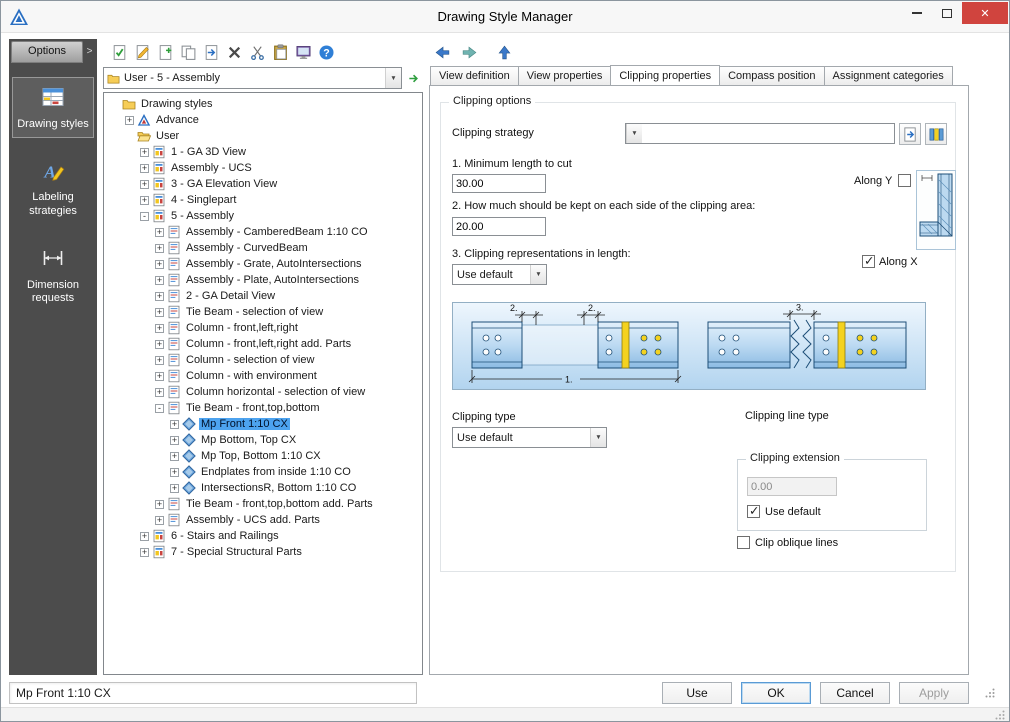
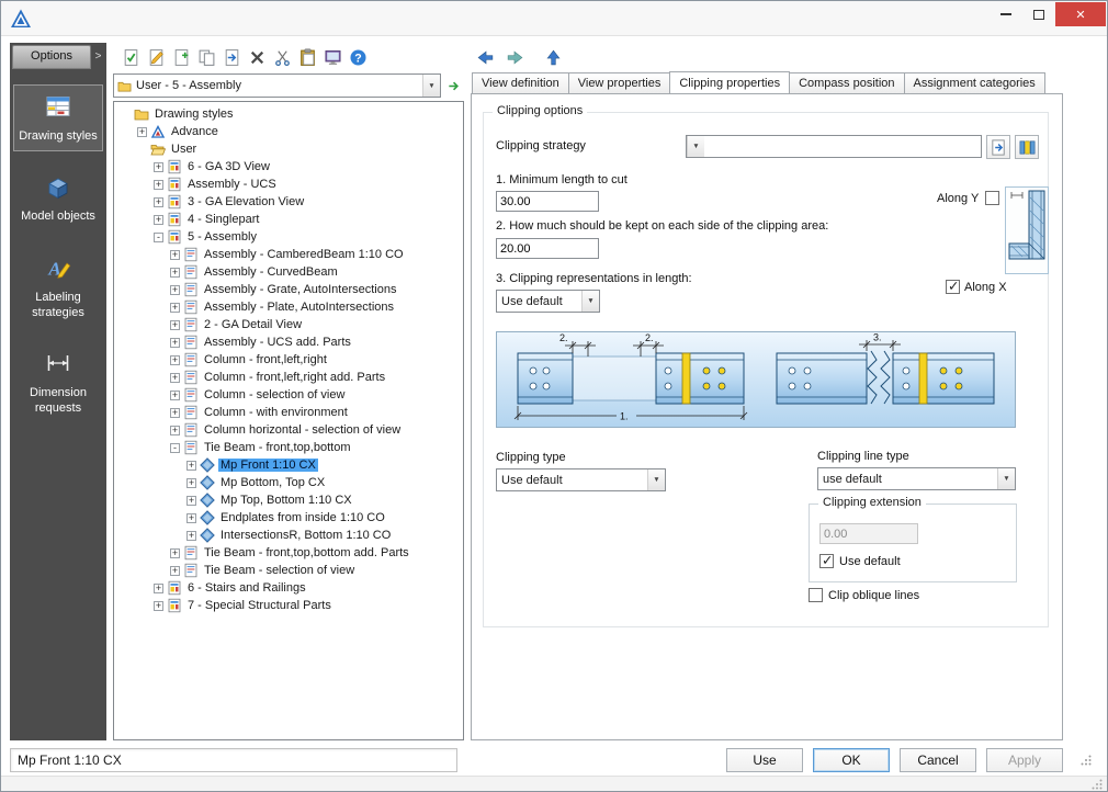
- Drawing Style Manager
  Options
  >
  Drawing styles
+ Model objects
  A
  Labeling strategies
  Dimension requests
  ?
  User - 5 - Assembly
  Drawing styles
  +
  Advance
  User
  +
- 1 - GA 3D View
+ 6 - GA 3D View
  +
  Assembly - UCS
  +
  3 - GA Elevation View
  +
  4 - Singlepart
  -
  5 - Assembly
  +
  Assembly - CamberedBeam 1:10 CO
  +
  Assembly - CurvedBeam
  +
  Assembly - Grate, AutoIntersections
  +
  Assembly - Plate, AutoIntersections
  +
  2 - GA Detail View
  +
- Tie Beam - selection of view
+ Assembly - UCS add. Parts
  +
  Column - front,left,right
  +
  Column - front,left,right add. Parts
  +
  Column - selection of view
  +
  Column - with environment
  +
  Column horizontal - selection of view
  -
  Tie Beam - front,top,bottom
  +
  Mp Front 1:10 CX
  +
  Mp Bottom, Top CX
  +
  Mp Top, Bottom 1:10 CX
  +
  Endplates from inside 1:10 CO
  +
  IntersectionsR, Bottom 1:10 CO
  +
  Tie Beam - front,top,bottom add. Parts
  +
- Assembly - UCS add. Parts
+ Tie Beam - selection of view
  +
  6 - Stairs and Railings
  +
  7 - Special Structural Parts
  View definition
  View properties
  Clipping properties
  Compass position
  Assignment categories
  Clipping options
  Clipping strategy
  1. Minimum length to cut
  30.00
  Along Y
  Along X
  2. How much should be kept on each side of the clipping area:
  20.00
  3. Clipping representations in length:
  Use default
  2.
  2.
  1.
  3.
  Clipping type
  Use default
  Clipping line type
+ use default
  Clipping extension
  0.00
  Use default
  Clip oblique lines
  Mp Front 1:10 CX
  Use
  OK
  Cancel
  Apply
